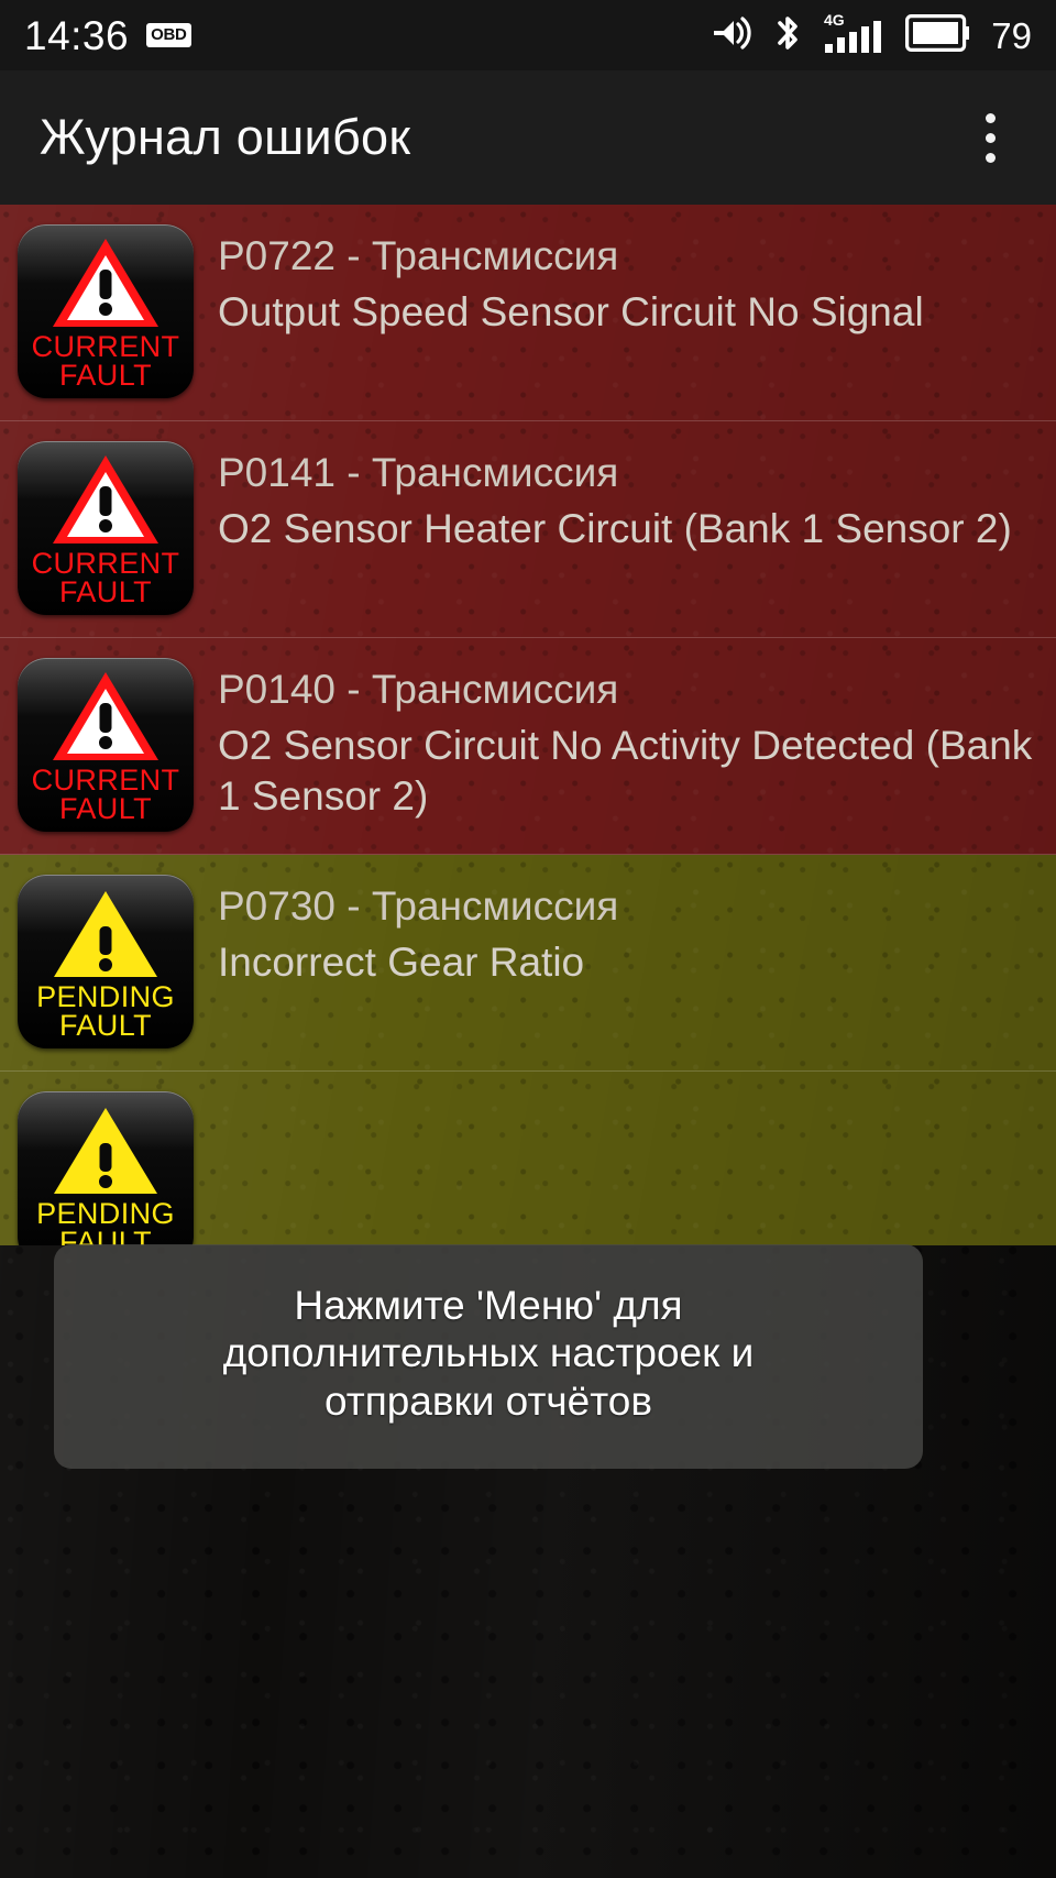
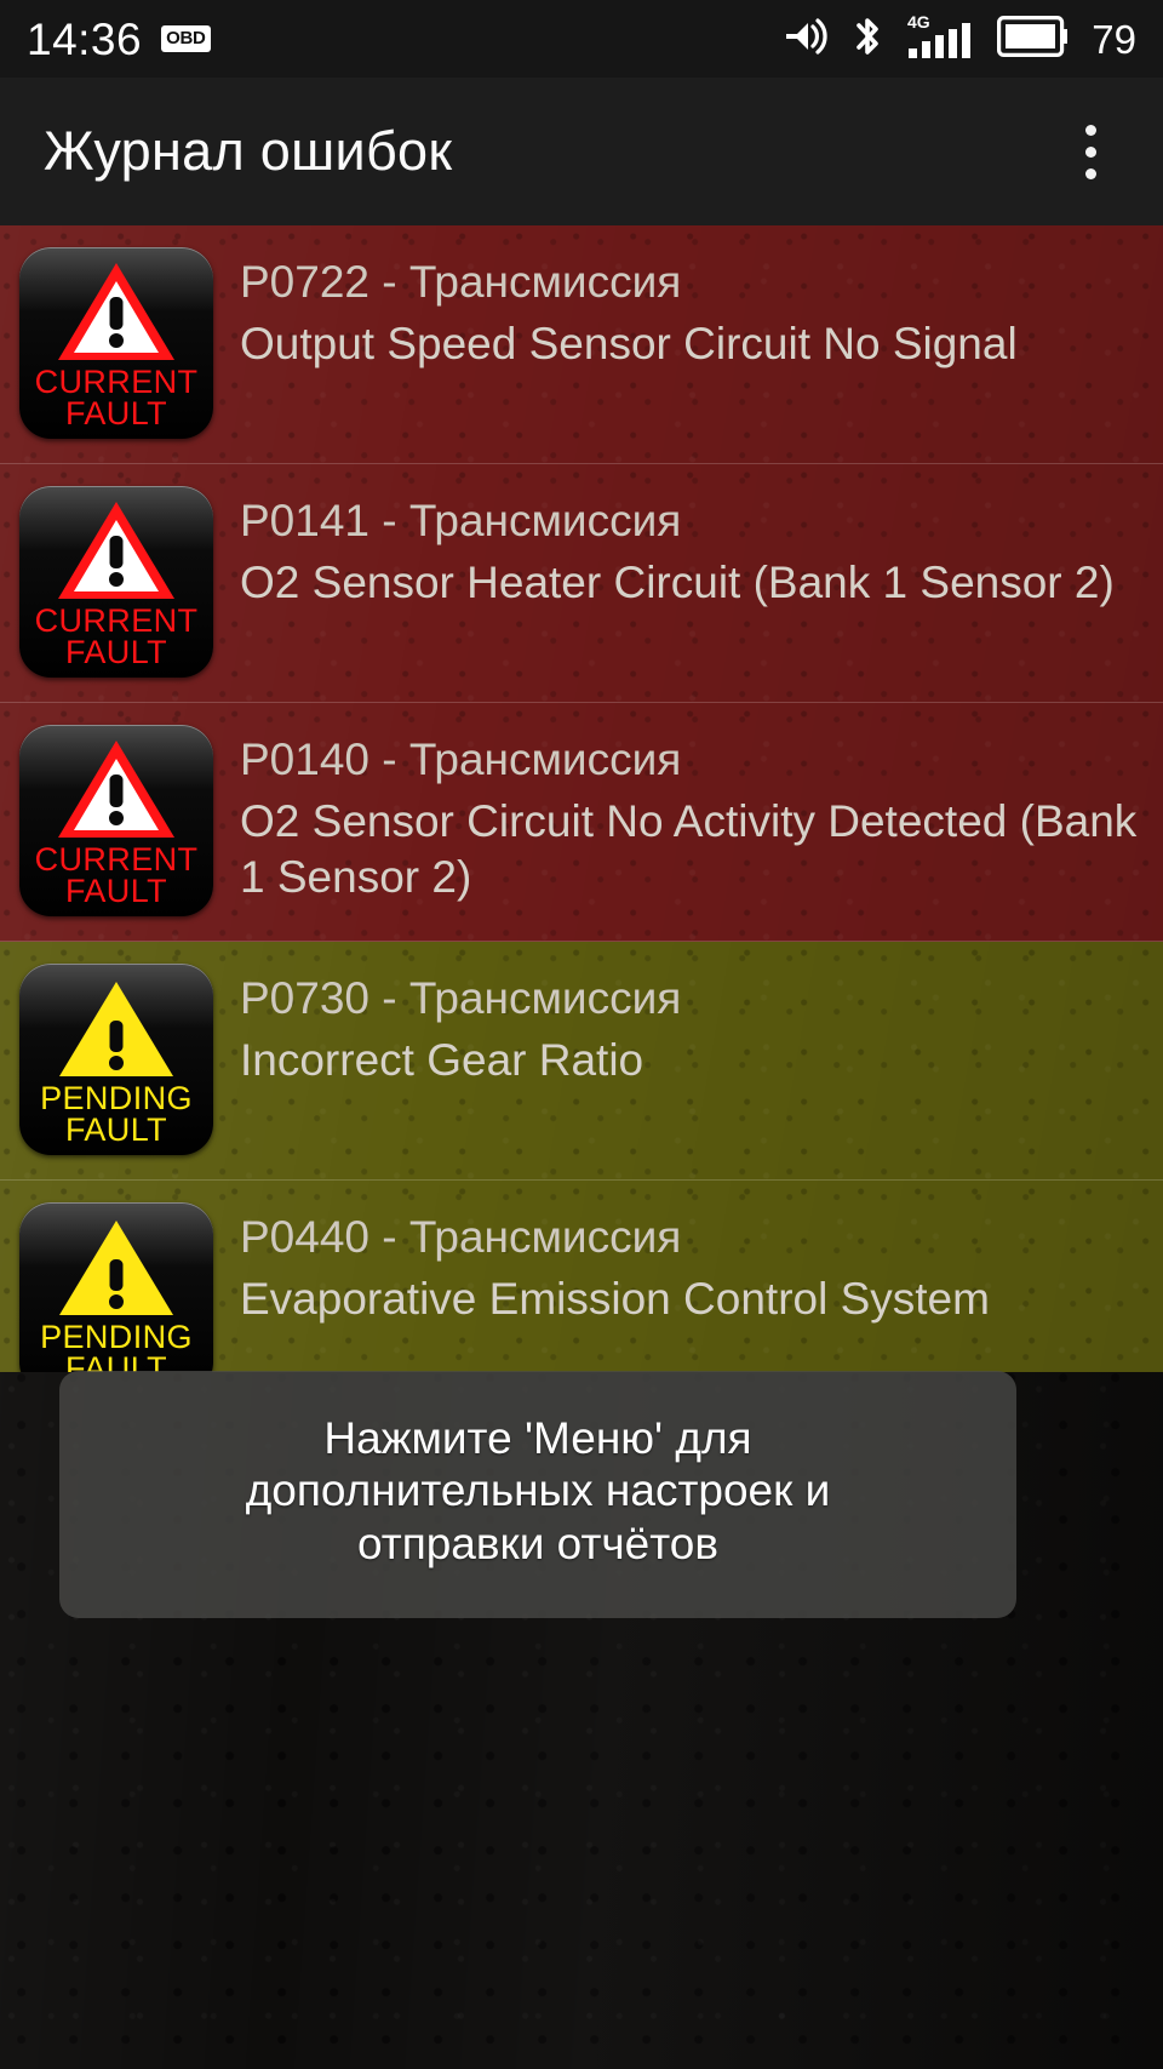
  14:36
  OBD
  4G
  79
  Журнал ошибок
  CURRENT
  FAULT
  P0722 - Трансмиссия
  Output Speed Sensor Circuit No Signal
  CURRENT
  FAULT
  P0141 - Трансмиссия
  O2 Sensor Heater Circuit (Bank 1 Sensor 2)
  CURRENT
  FAULT
  P0140 - Трансмиссия
  O2 Sensor Circuit No Activity Detected (Bank 1 Sensor 2)
  PENDING
  FAULT
  P0730 - Трансмиссия
  Incorrect Gear Ratio
  PENDING
  FAULT
+ P0440 - Трансмиссия
+ Evaporative Emission Control System
  Нажмите 'Меню' для
  дополнительных настроек и
  отправки отчётов
